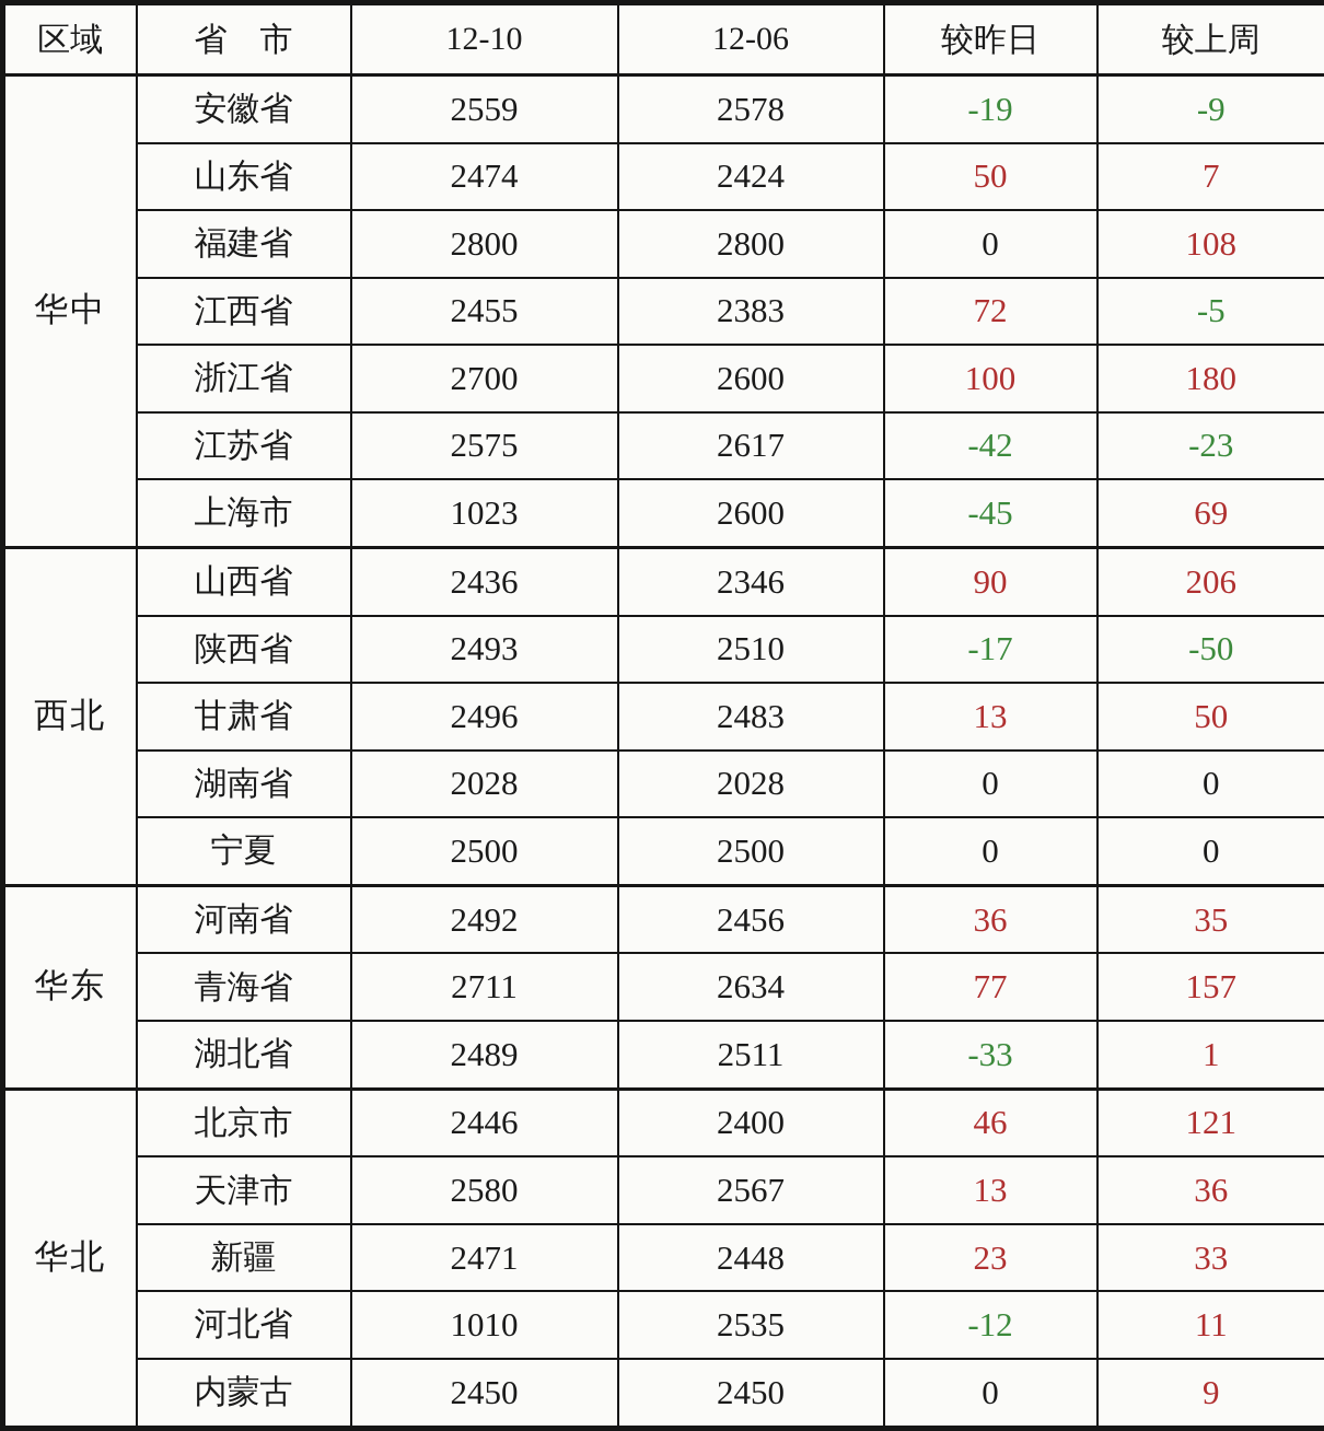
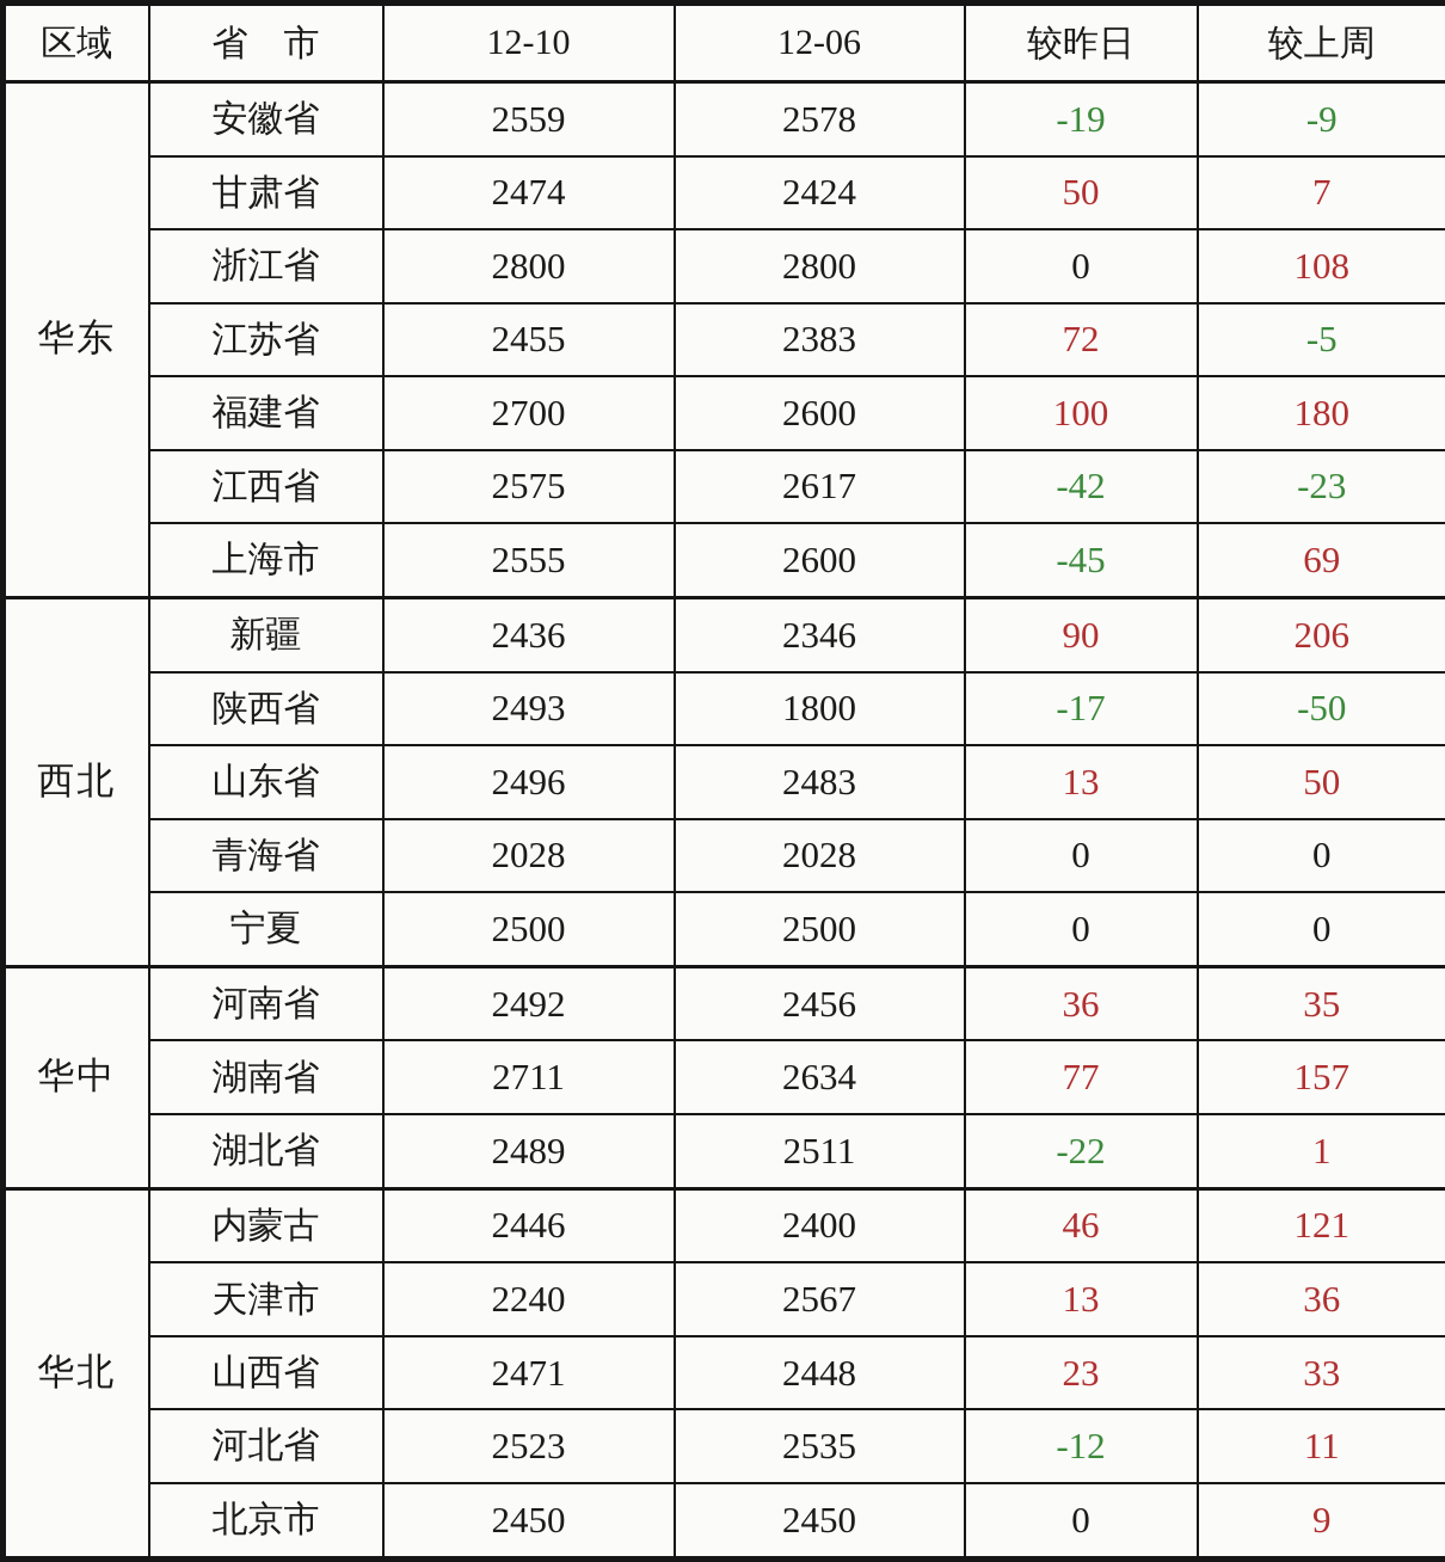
  区域	省 市	12-10	12-06	较昨日	较上周
- 华中	安徽省	2559	2578	-19	-9
+ 华东	安徽省	2559	2578	-19	-9
- 山东省	2474	2424	50	7
+ 甘肃省	2474	2424	50	7
- 福建省	2800	2800	0	108
+ 浙江省	2800	2800	0	108
- 江西省	2455	2383	72	-5
+ 江苏省	2455	2383	72	-5
- 浙江省	2700	2600	100	180
+ 福建省	2700	2600	100	180
- 江苏省	2575	2617	-42	-23
+ 江西省	2575	2617	-42	-23
- 上海市	1023	2600	-45	69
+ 上海市	2555	2600	-45	69
- 西北	山西省	2436	2346	90	206
+ 西北	新疆	2436	2346	90	206
- 陕西省	2493	2510	-17	-50
+ 陕西省	2493	1800	-17	-50
- 甘肃省	2496	2483	13	50
+ 山东省	2496	2483	13	50
- 湖南省	2028	2028	0	0
+ 青海省	2028	2028	0	0
  宁夏	2500	2500	0	0
- 华东	河南省	2492	2456	36	35
+ 华中	河南省	2492	2456	36	35
- 青海省	2711	2634	77	157
+ 湖南省	2711	2634	77	157
- 湖北省	2489	2511	-33	1
+ 湖北省	2489	2511	-22	1
- 华北	北京市	2446	2400	46	121
+ 华北	内蒙古	2446	2400	46	121
- 天津市	2580	2567	13	36
+ 天津市	2240	2567	13	36
- 新疆	2471	2448	23	33
+ 山西省	2471	2448	23	33
- 河北省	1010	2535	-12	11
+ 河北省	2523	2535	-12	11
- 内蒙古	2450	2450	0	9
+ 北京市	2450	2450	0	9
